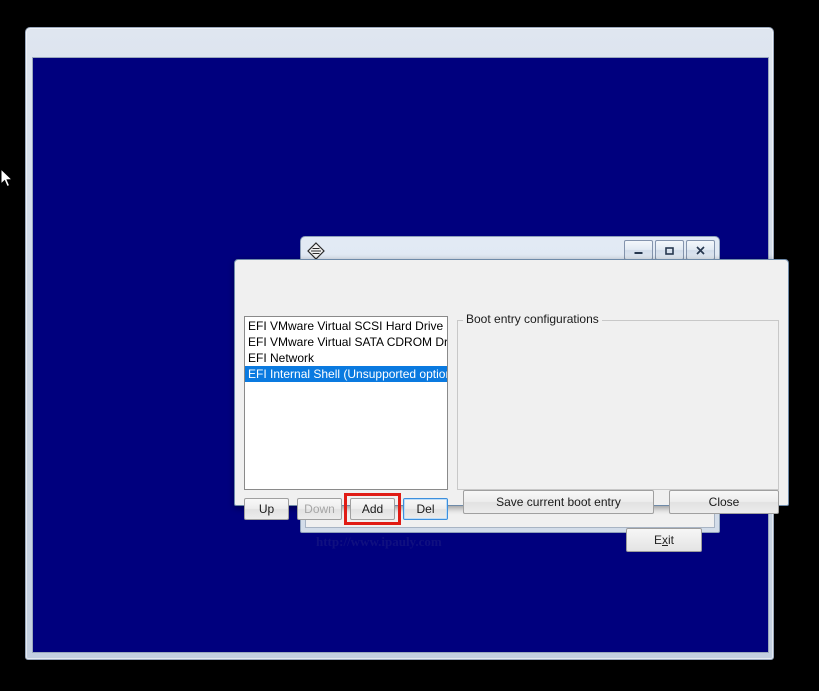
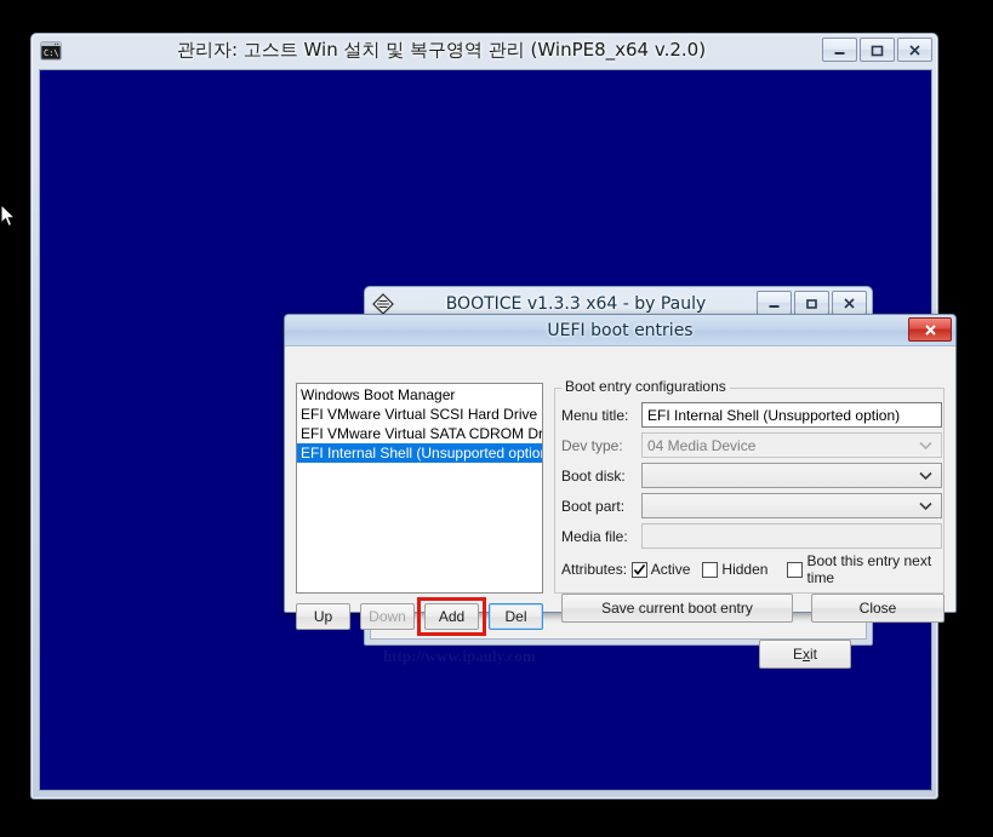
+ C:\
+ 관리자: 고스트 Win 설치 및 복구영역 관리 (WinPE8_x64 v.2.0)
+ BOOTICE v1.3.3 x64 - by Pauly
  E
  x
  it
+ UEFI boot entries
+ Windows Boot Manager
  EFI VMware Virtual SCSI Hard Drive
  EFI VMware Virtual SATA CDROM Dr
- EFI Network
  EFI Internal Shell (Unsupported optio
  Up
  Down
  Add
  Del
  Boot entry configurations
+ Menu title:
+ EFI Internal Shell (Unsupported option)
+ Dev type:
+ 04 Media Device
+ Boot disk:
+ Boot part:
+ Media file:
+ Attributes:
+ Active
+ Hidden
+ Boot this entry next time
  Save current boot entry
  Close
